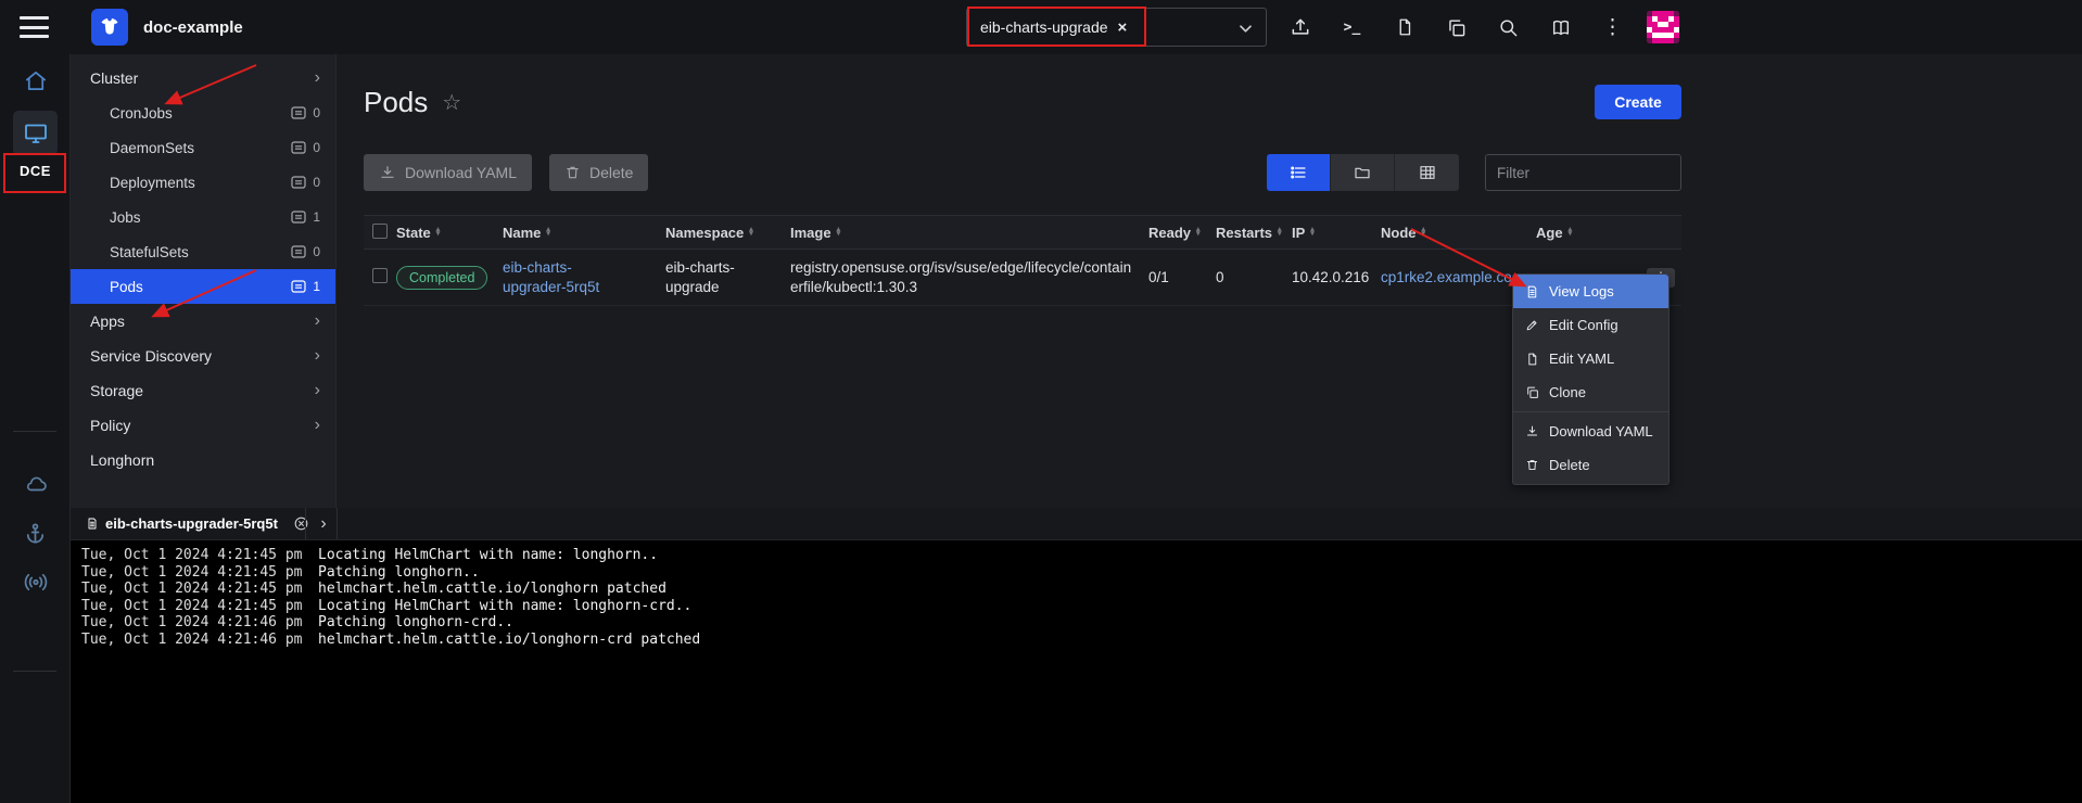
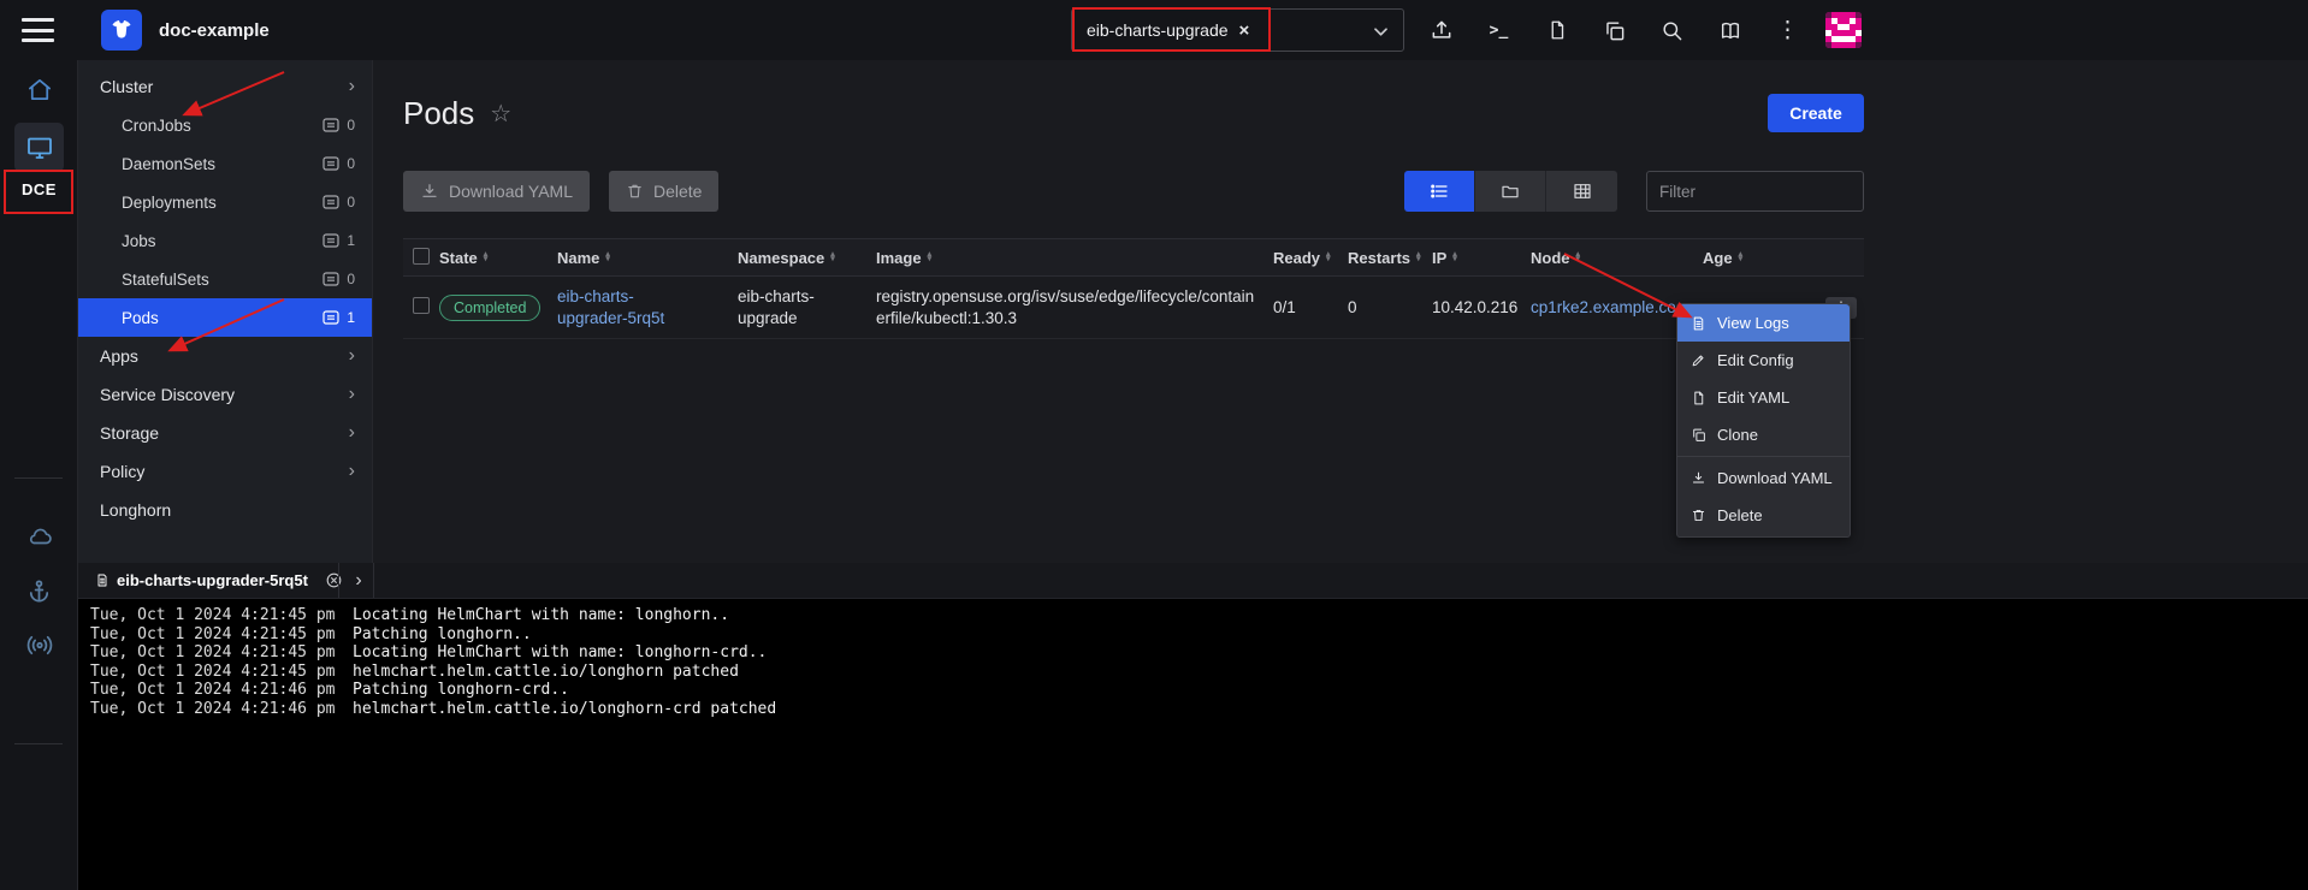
  doc-example
  eib-charts-upgrade
  ×
  >_
  ⋮
  DCE
  Cluster
  ›
  CronJobs
  0
  DaemonSets
  0
  Deployments
  0
  Jobs
  1
  StatefulSets
  0
  Pods
  1
  Apps
  ›
  Service Discovery
  ›
  Storage
  ›
  Policy
  ›
  Longhorn
  Pods
  ☆
  Create
  Download YAML
  Delete
  Filter
  State
  Name
  Namespace
  Image
  Ready
  Restarts
  IP
  Node
  Age
  Completed
  eib-charts-upgrader-5rq5t
  eib-charts-upgrade
  registry.opensuse.org/isv/suse/edge/lifecycle/containerfile/kubectl:1.30.3
  0/1
  0
  10.42.0.216
  cp1rke2.example.c
  View Logs
  Edit Config
  Edit YAML
  Clone
  Download YAML
  Delete
  eib-charts-upgrader-5rq5t
  ›
  Tue, Oct 1 2024 4:21:45 pm
  Locating HelmChart with name: longhorn..
  Tue, Oct 1 2024 4:21:45 pm
  Patching longhorn..
  Tue, Oct 1 2024 4:21:45 pm
- helmchart.helm.cattle.io/longhorn patched
+ Locating HelmChart with name: longhorn-crd..
  Tue, Oct 1 2024 4:21:45 pm
- Locating HelmChart with name: longhorn-crd..
+ helmchart.helm.cattle.io/longhorn patched
  Tue, Oct 1 2024 4:21:46 pm
  Patching longhorn-crd..
  Tue, Oct 1 2024 4:21:46 pm
  helmchart.helm.cattle.io/longhorn-crd patched
